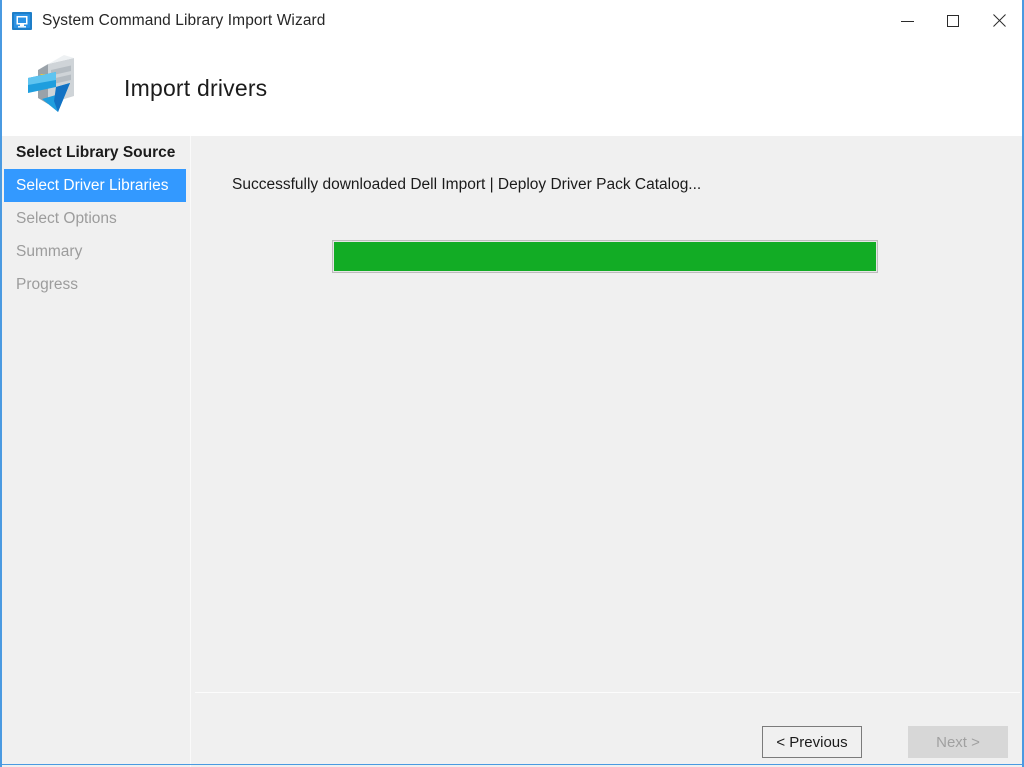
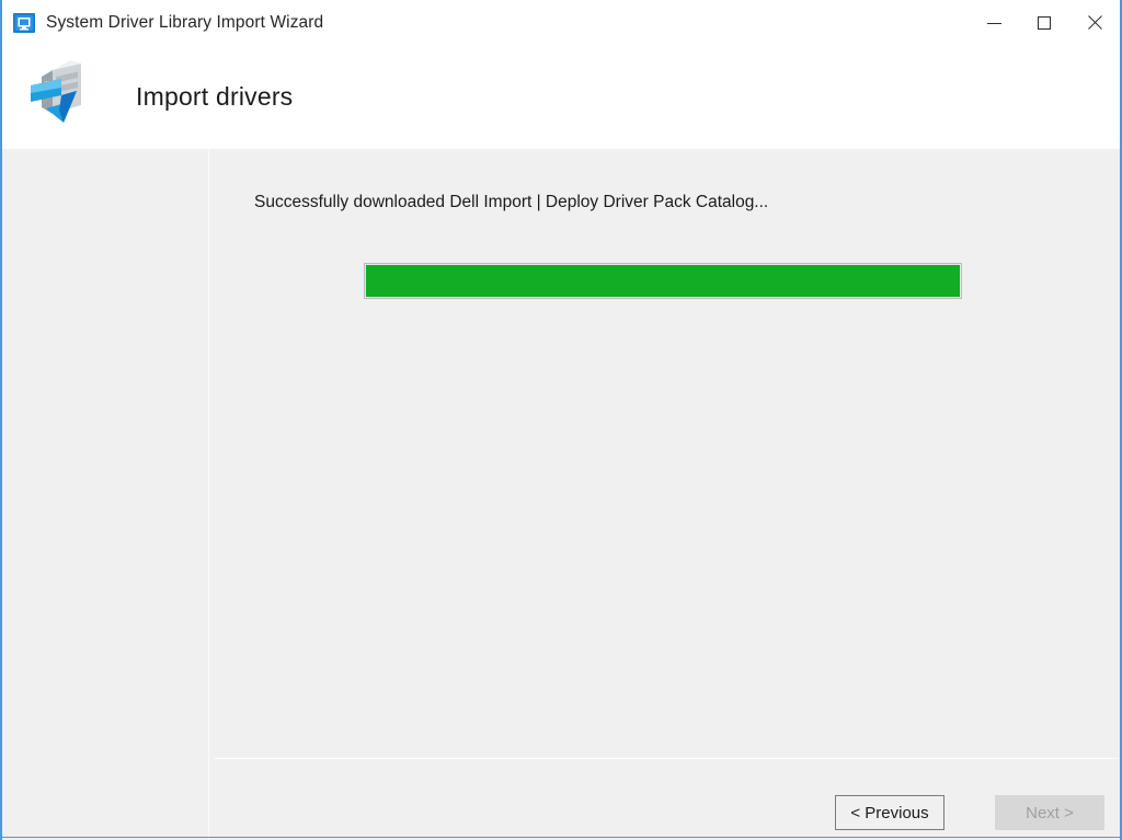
- System Command Library Import Wizard
+ System Driver Library Import Wizard
  Import drivers
- Select Library Source
- Select Driver Libraries
- Select Options
- Summary
- Progress
  Successfully downloaded Dell Import | Deploy Driver Pack Catalog...
  < Previous
  Next >
